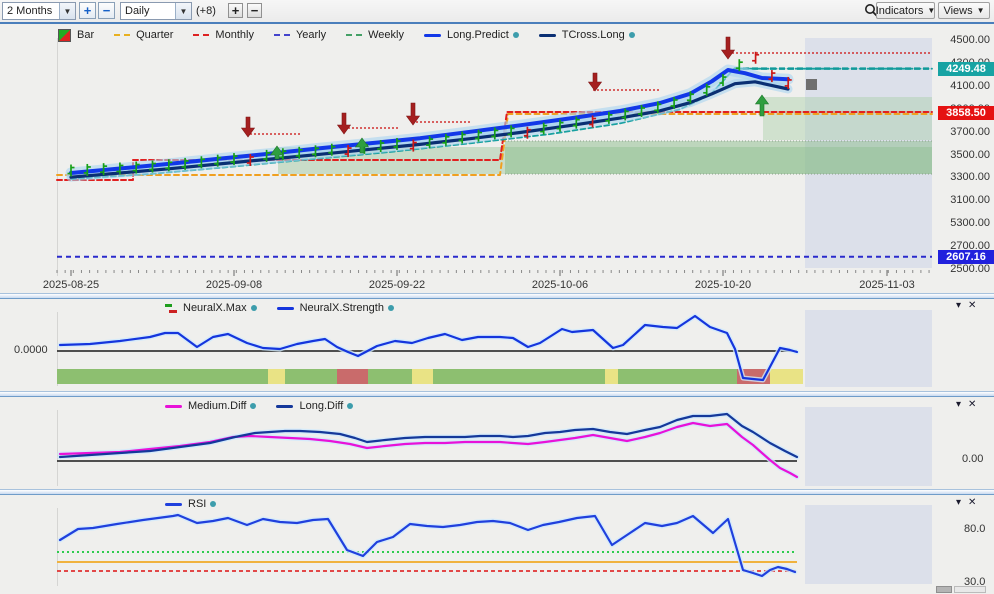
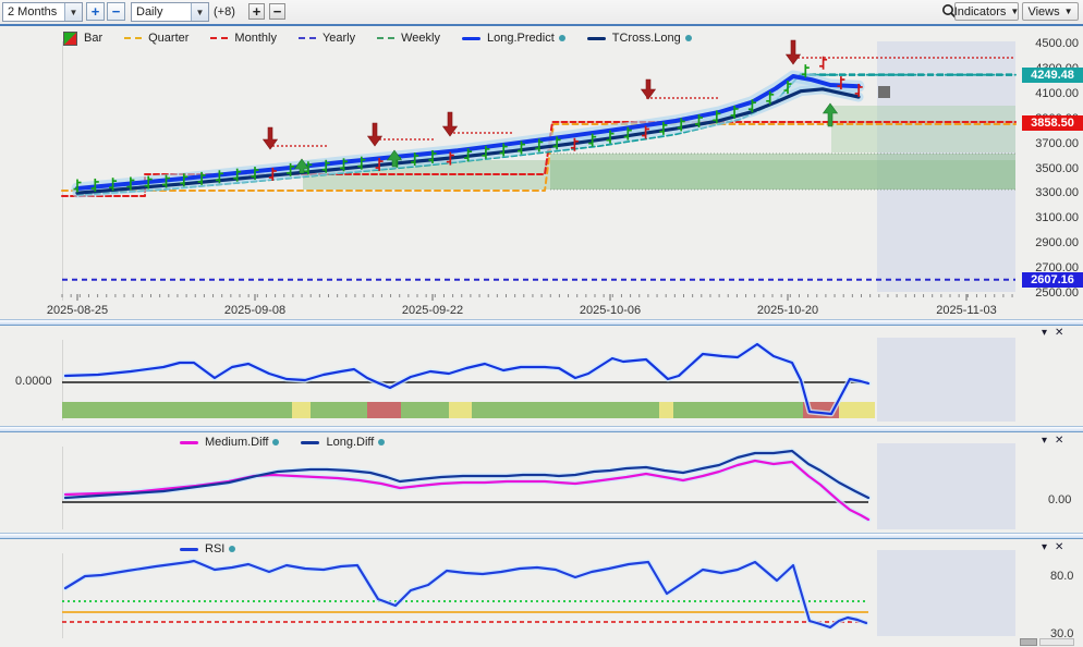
  2 Months
  ▼
  +
  −
  Daily
  ▼
  (+8)
  +
  −
  Indicators
  ▼
  Views
  ▼
  Bar
  Quarter
  Monthly
  Yearly
  Weekly
  Long.Predict
  TCross.Long
- NeuralX.Max
- NeuralX.Strength
  Medium.Diff
  Long.Diff
  RSI
  4500.00
  4100.00
  3700.00
  3500.00
  3300.00
  3100.00
- 5300.00
+ 2900.00
  2700.00
  2500.00
  2025-08-25
  2025-09-08
  2025-09-22
  2025-10-06
  2025-10-20
  2025-11-03
  4249.48
  3858.50
  2607.16
  0.0000
  0.00
  80.0
  30.0
  ▾
  ✕
  ▾
  ✕
  ▾
  ✕
